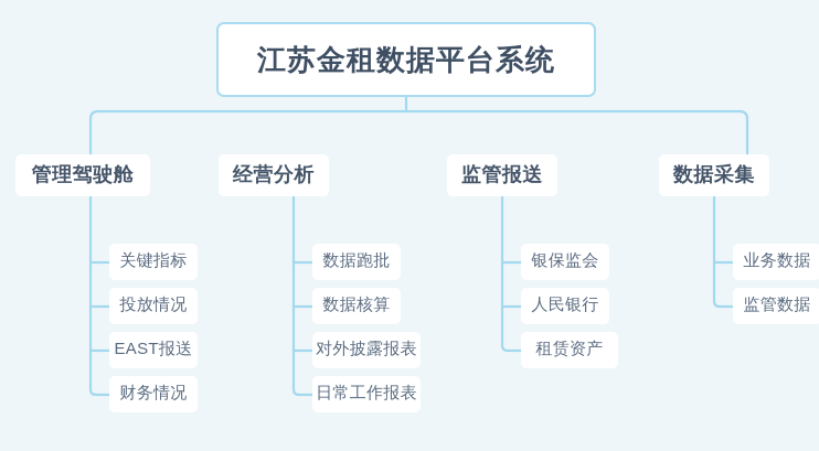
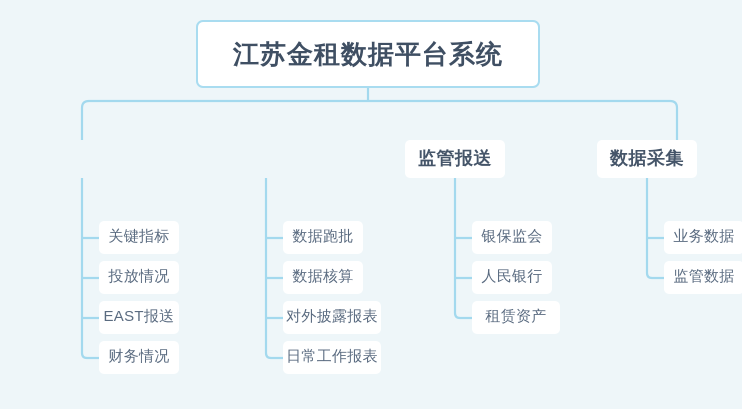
  江苏金租数据平台系统
- 管理驾驶舱
- 经营分析
  监管报送
  数据采集
  关键指标
  投放情况
  EAST报送
  财务情况
  数据跑批
  数据核算
  对外披露报表
  日常工作报表
  银保监会
  人民银行
  租赁资产
  业务数据
  监管数据
